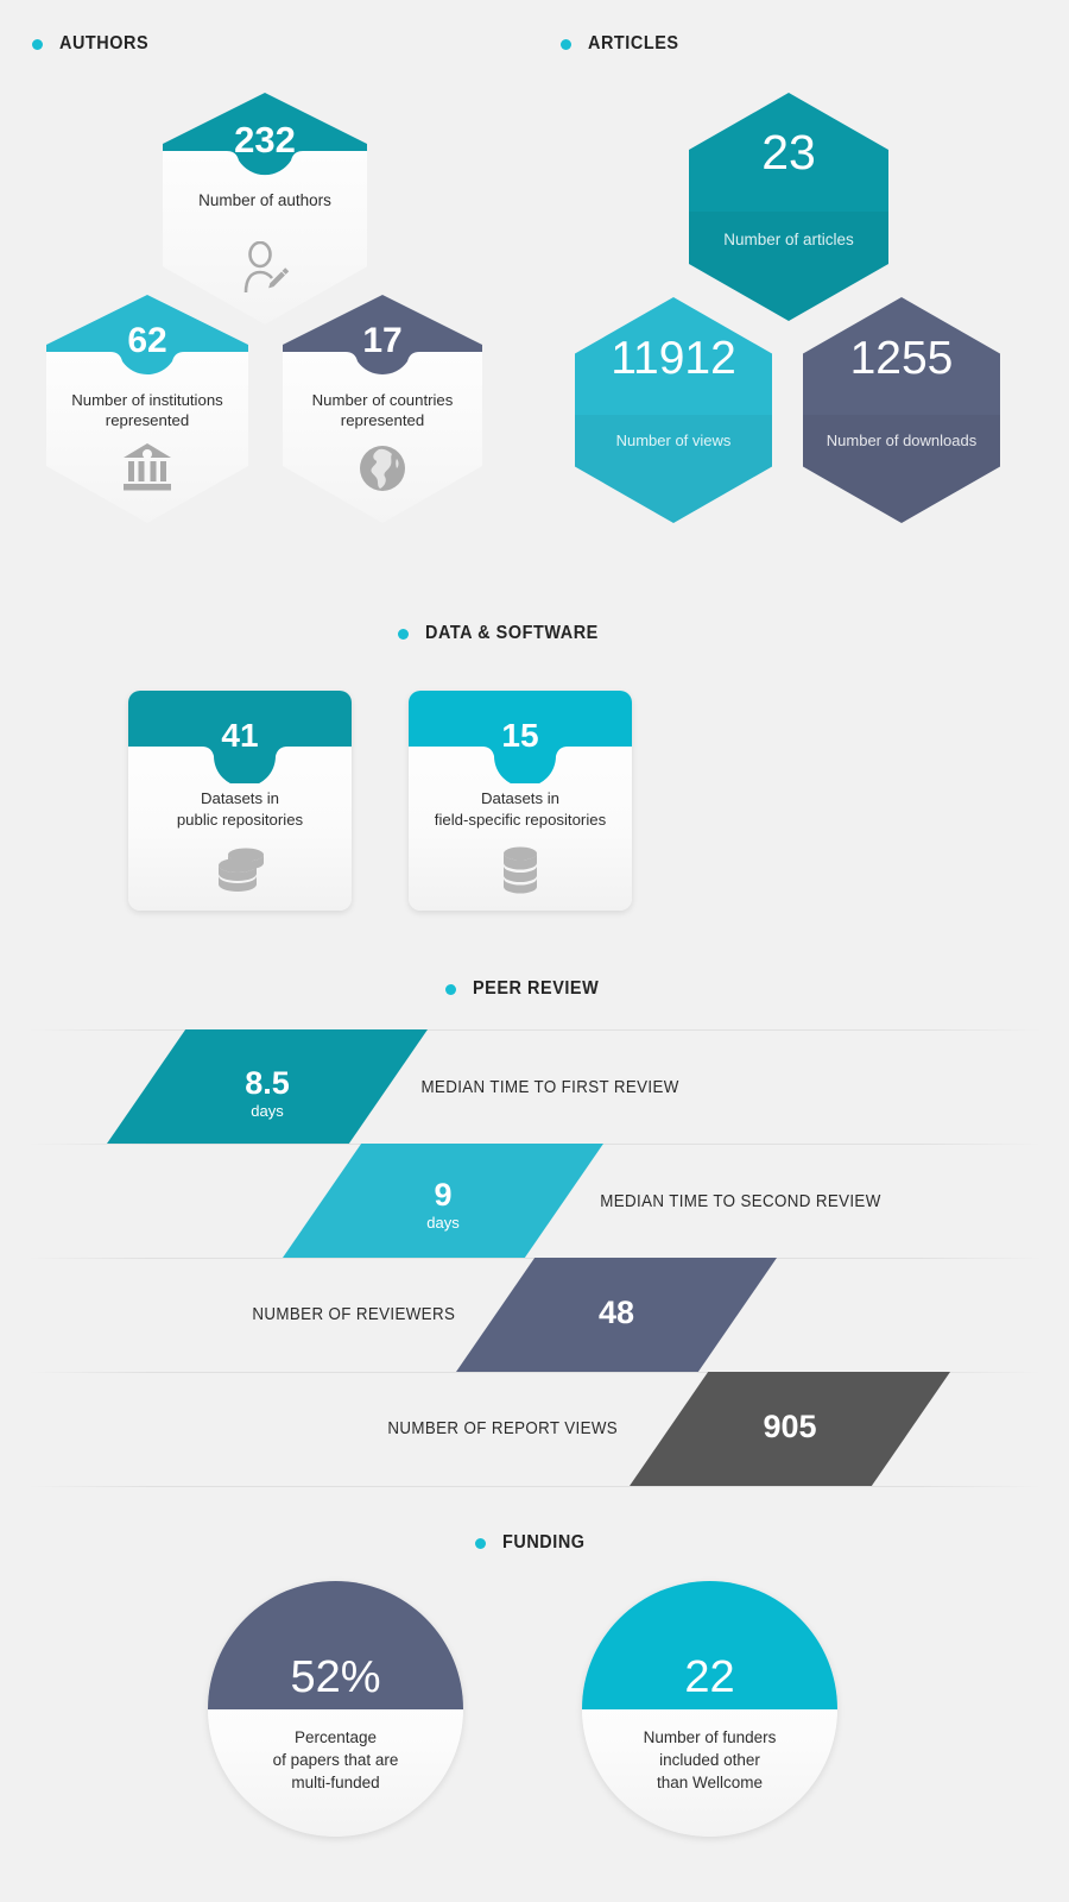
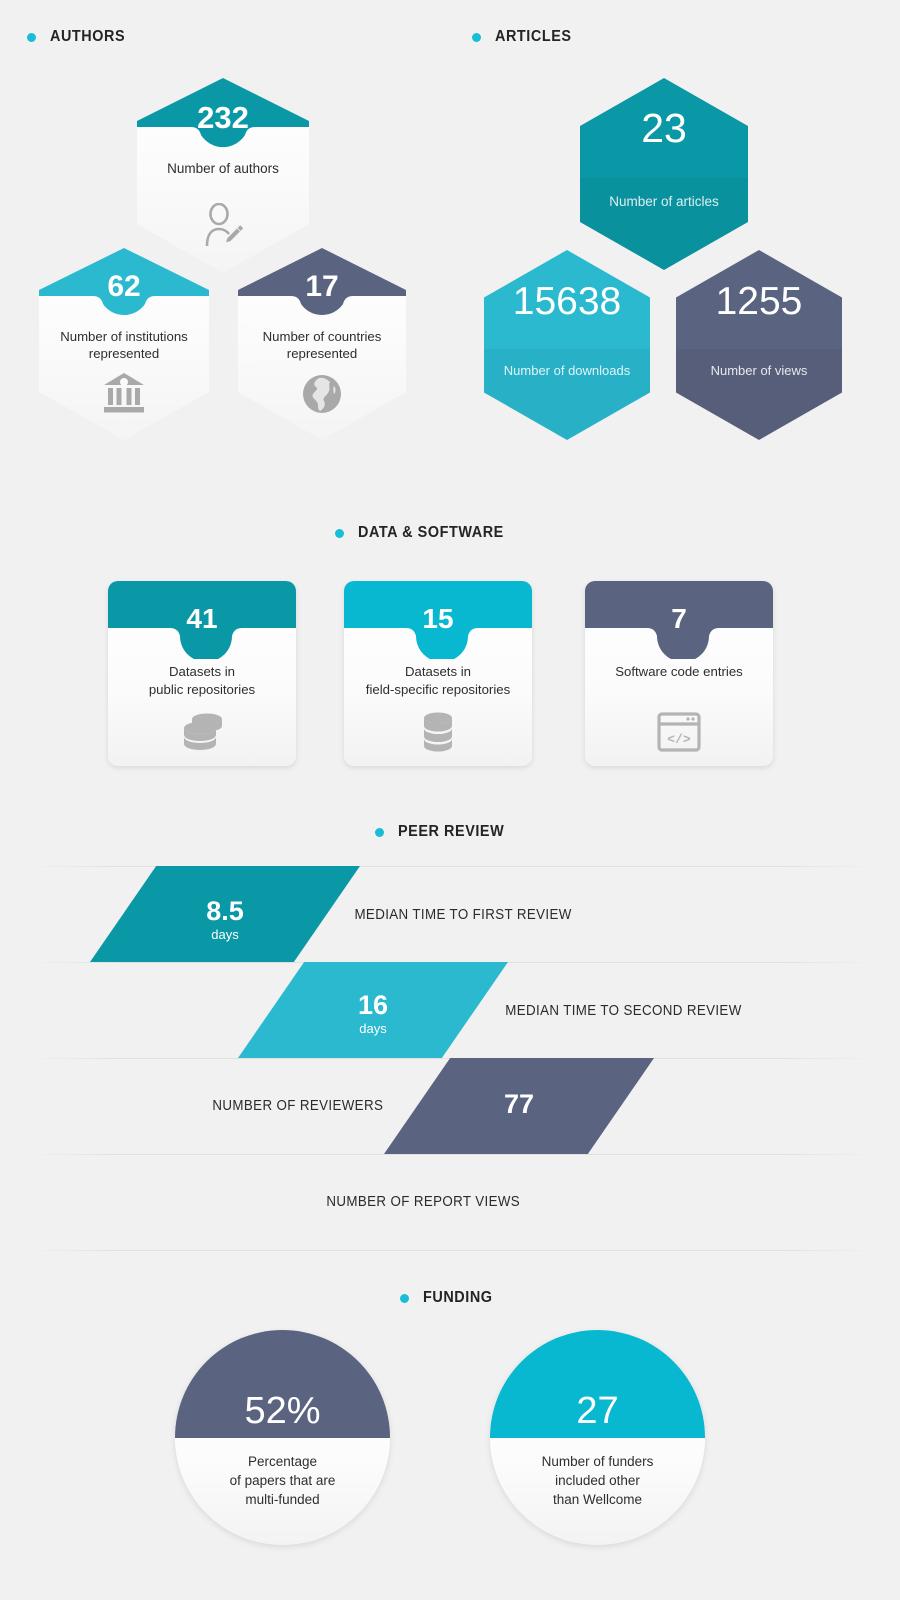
  AUTHORS
  232
  Number of authors
  62
  Number of institutions
  represented
  17
  Number of countries
  represented
  ARTICLES
  23
  Number of articles
- 11912
+ 15638
- Number of views
+ Number of downloads
  1255
- Number of downloads
+ Number of views
  DATA & SOFTWARE
  41
  Datasets in
  public repositories
  15
  Datasets in
  field-specific repositories
+ 7
+ Software code entries
+ </>
  PEER REVIEW
  8.5
  days
  MEDIAN TIME TO FIRST REVIEW
- 9
+ 16
  days
  MEDIAN TIME TO SECOND REVIEW
- 48
+ 77
  NUMBER OF REVIEWERS
- 905
  NUMBER OF REPORT VIEWS
  FUNDING
  52%
  Percentage
  of papers that are
  multi-funded
- 22
+ 27
  Number of funders
  included other
  than Wellcome
